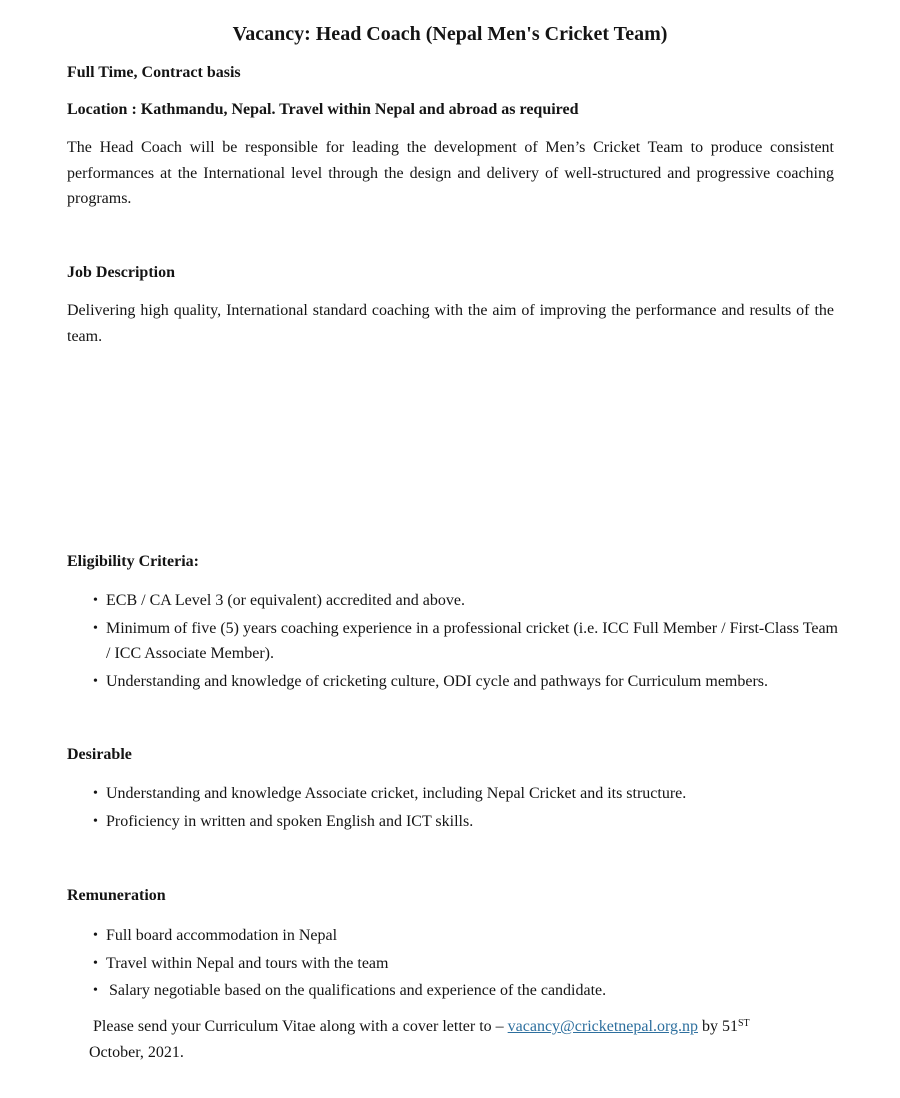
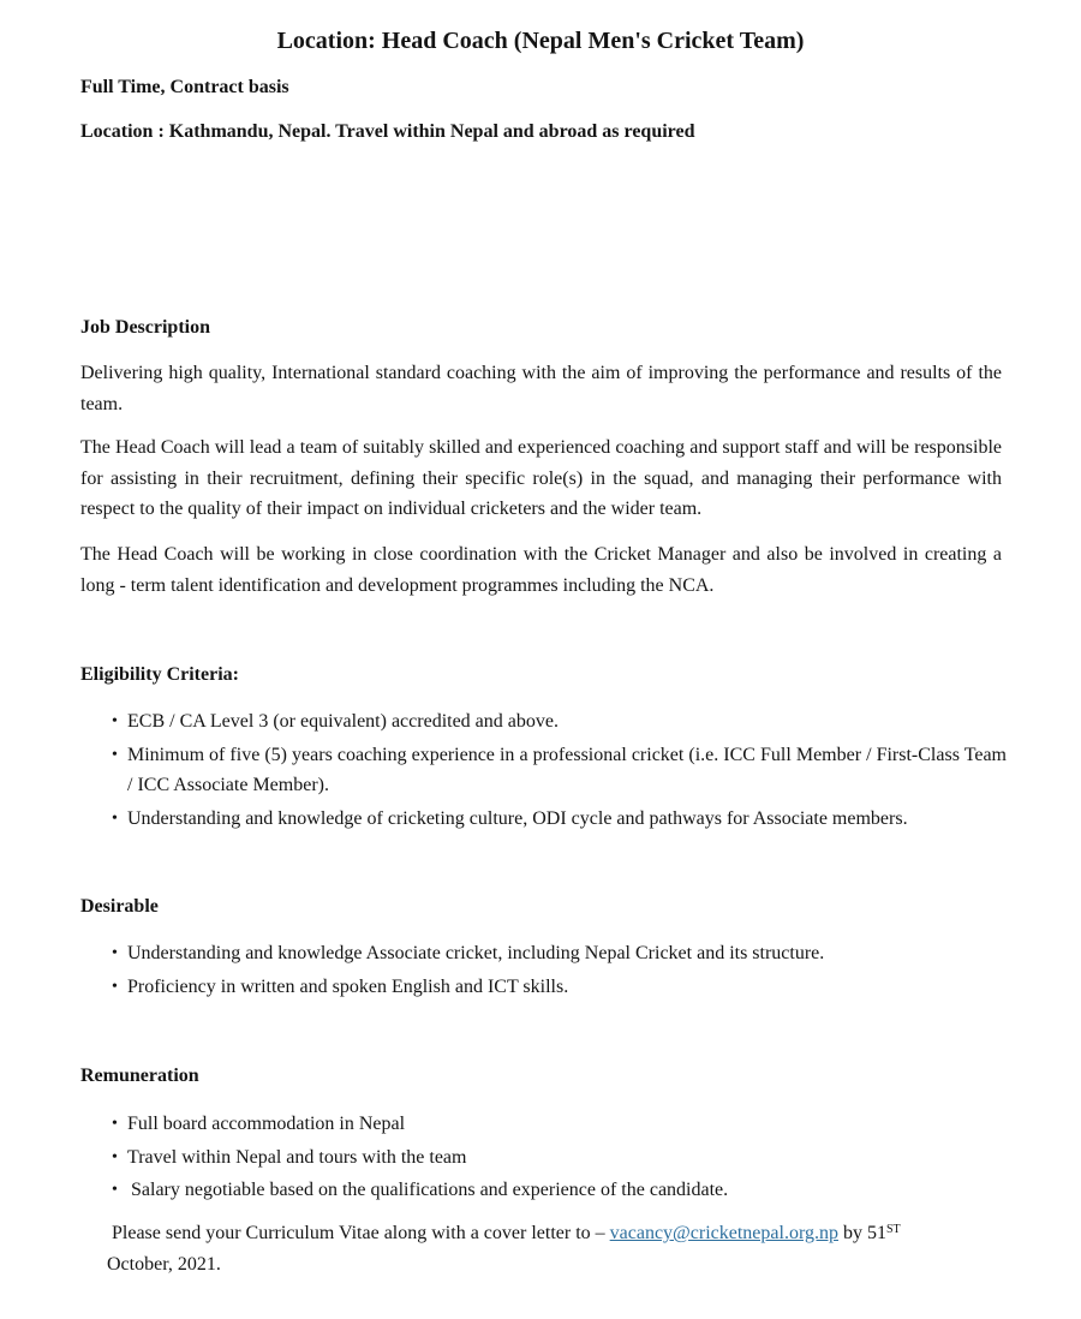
- Vacancy: Head Coach (Nepal Men's Cricket Team)
+ Location: Head Coach (Nepal Men's Cricket Team)
  Full Time, Contract basis
  Location : Kathmandu, Nepal. Travel within Nepal and abroad as required
- The Head Coach will be responsible for leading the development of Men’s Cricket Team to produce consistent performances at the International level through the design and delivery of well-structured and progressive coaching programs.
  Job Description
  Delivering high quality, International standard coaching with the aim of improving the performance and results of the team.
+ The Head Coach will lead a team of suitably skilled and experienced coaching and support staff and will be responsible for assisting in their recruitment, defining their specific role(s) in the squad, and managing their performance with respect to the quality of their impact on individual cricketers and the wider team.
+ The Head Coach will be working in close coordination with the Cricket Manager and also be involved in creating a long - term talent identification and development programmes including the NCA.
  Eligibility Criteria:
  •
  ECB / CA Level 3 (or equivalent) accredited and above.
  •
  Minimum of five (5) years coaching experience in a professional cricket (i.e. ICC Full Member / First-Class Team / ICC Associate Member).
  •
- Understanding and knowledge of cricketing culture, ODI cycle and pathways for Curriculum members.
+ Understanding and knowledge of cricketing culture, ODI cycle and pathways for Associate members.
  Desirable
  •
  Understanding and knowledge Associate cricket, including Nepal Cricket and its structure.
  •
  Proficiency in written and spoken English and ICT skills.
  Remuneration
  •
  Full board accommodation in Nepal
  •
  Travel within Nepal and tours with the team
  •
  Salary negotiable based on the qualifications and experience of the candidate.
  Please send your Curriculum Vitae along with a cover letter to – vacancy@cricketnepal.org.np by 51ST
  October, 2021.
